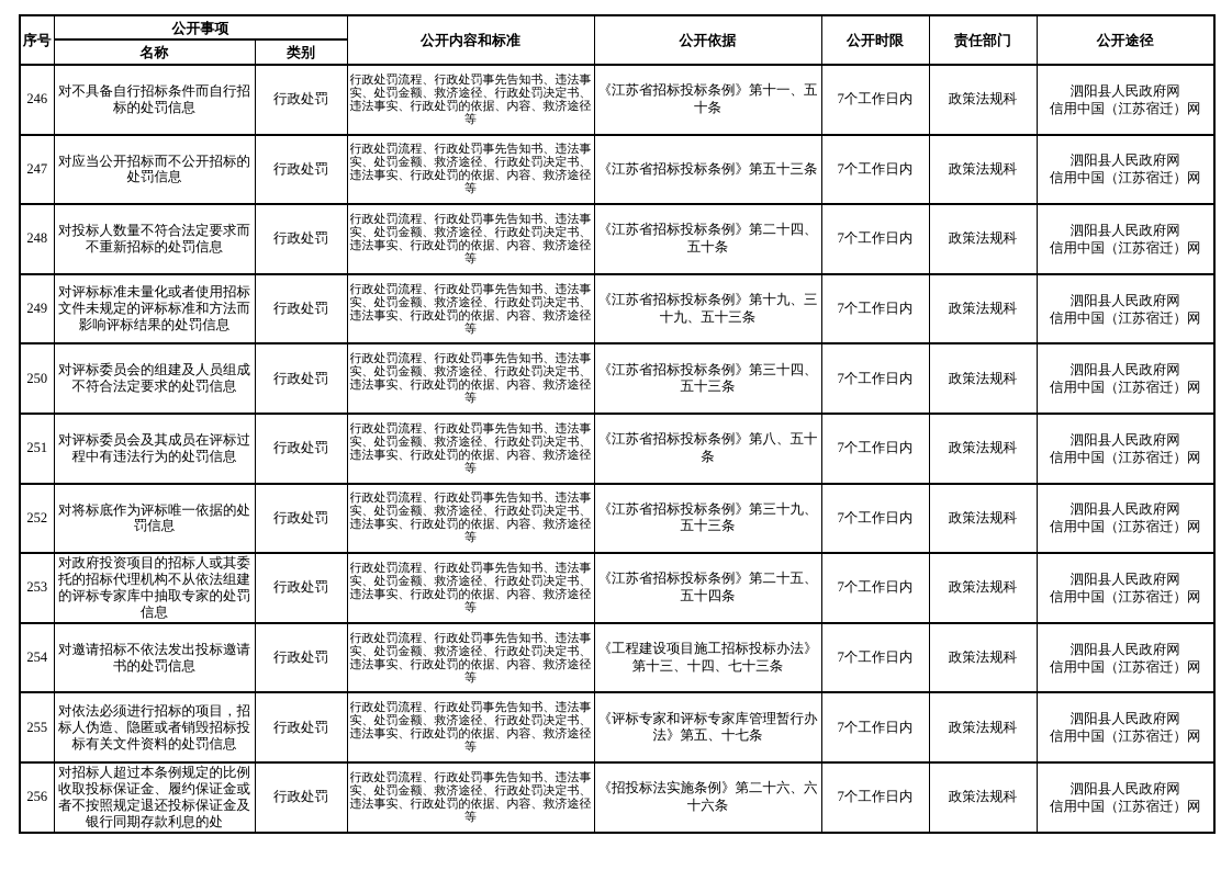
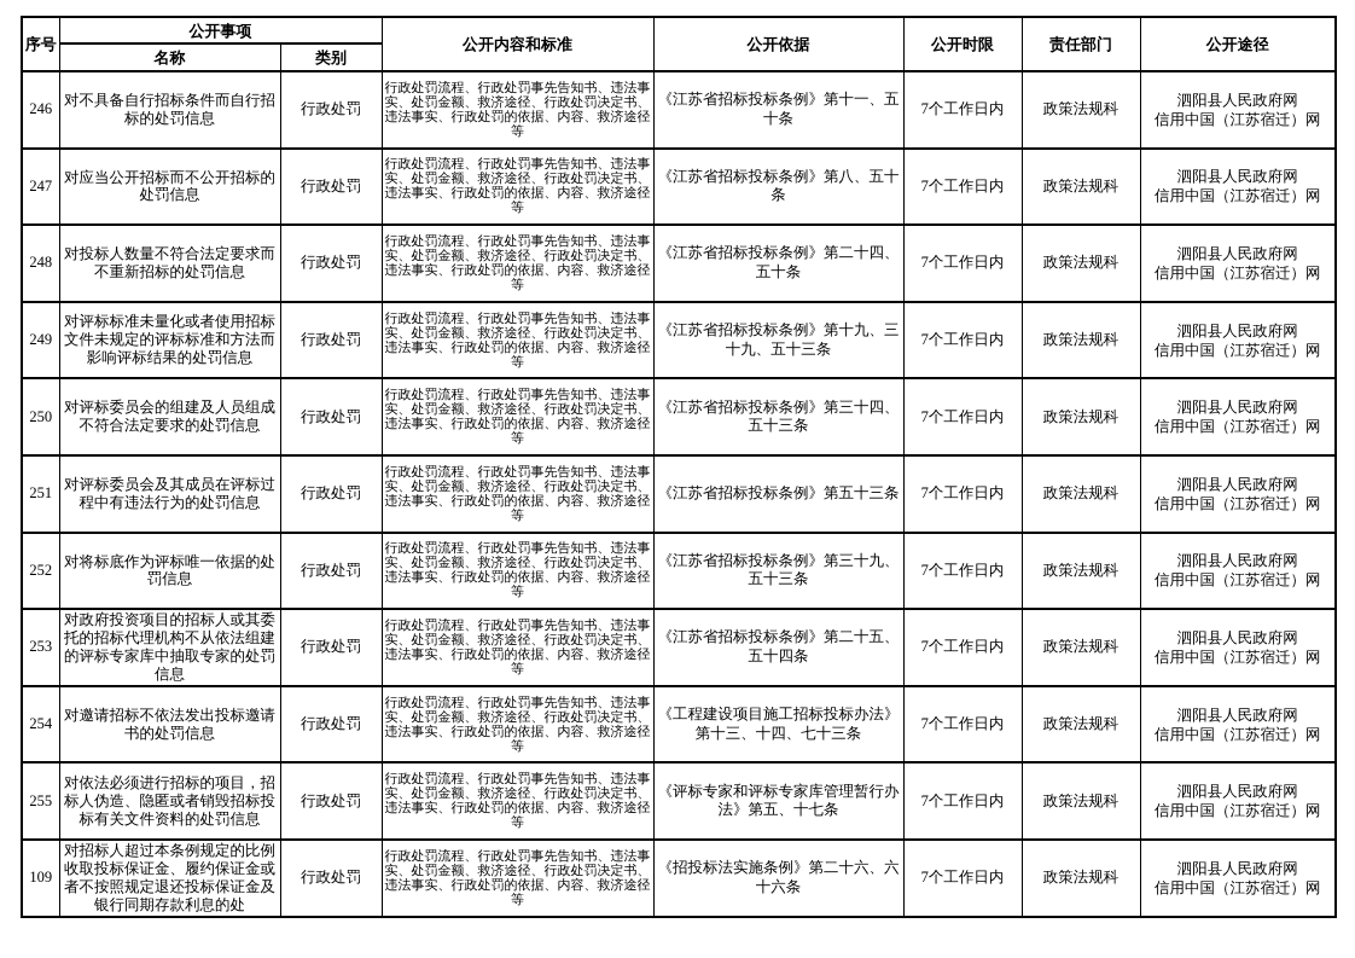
  序号	公开事项	公开内容和标准	公开依据	公开时限	责任部门	公开途径
  名称	类别
  246	对不具备自行招标条件而自行招标的处罚信息	行政处罚	行政处罚流程、行政处罚事先告知书、违法事实、处罚金额、救济途径、行政处罚决定书、违法事实、行政处罚的依据、内容、救济途径等	《江苏省招标投标条例》第十一、五十条	7个工作日内	政策法规科	泗阳县人民政府网 信用中国（江苏宿迁）网
- 247	对应当公开招标而不公开招标的处罚信息	行政处罚	行政处罚流程、行政处罚事先告知书、违法事实、处罚金额、救济途径、行政处罚决定书、违法事实、行政处罚的依据、内容、救济途径等	《江苏省招标投标条例》第五十三条	7个工作日内	政策法规科	泗阳县人民政府网 信用中国（江苏宿迁）网
+ 247	对应当公开招标而不公开招标的处罚信息	行政处罚	行政处罚流程、行政处罚事先告知书、违法事实、处罚金额、救济途径、行政处罚决定书、违法事实、行政处罚的依据、内容、救济途径等	《江苏省招标投标条例》第八、五十条	7个工作日内	政策法规科	泗阳县人民政府网 信用中国（江苏宿迁）网
  248	对投标人数量不符合法定要求而不重新招标的处罚信息	行政处罚	行政处罚流程、行政处罚事先告知书、违法事实、处罚金额、救济途径、行政处罚决定书、违法事实、行政处罚的依据、内容、救济途径等	《江苏省招标投标条例》第二十四、五十条	7个工作日内	政策法规科	泗阳县人民政府网 信用中国（江苏宿迁）网
  249	对评标标准未量化或者使用招标文件未规定的评标标准和方法而影响评标结果的处罚信息	行政处罚	行政处罚流程、行政处罚事先告知书、违法事实、处罚金额、救济途径、行政处罚决定书、违法事实、行政处罚的依据、内容、救济途径等	《江苏省招标投标条例》第十九、三十九、五十三条	7个工作日内	政策法规科	泗阳县人民政府网 信用中国（江苏宿迁）网
  250	对评标委员会的组建及人员组成不符合法定要求的处罚信息	行政处罚	行政处罚流程、行政处罚事先告知书、违法事实、处罚金额、救济途径、行政处罚决定书、违法事实、行政处罚的依据、内容、救济途径等	《江苏省招标投标条例》第三十四、五十三条	7个工作日内	政策法规科	泗阳县人民政府网 信用中国（江苏宿迁）网
- 251	对评标委员会及其成员在评标过程中有违法行为的处罚信息	行政处罚	行政处罚流程、行政处罚事先告知书、违法事实、处罚金额、救济途径、行政处罚决定书、违法事实、行政处罚的依据、内容、救济途径等	《江苏省招标投标条例》第八、五十条	7个工作日内	政策法规科	泗阳县人民政府网 信用中国（江苏宿迁）网
+ 251	对评标委员会及其成员在评标过程中有违法行为的处罚信息	行政处罚	行政处罚流程、行政处罚事先告知书、违法事实、处罚金额、救济途径、行政处罚决定书、违法事实、行政处罚的依据、内容、救济途径等	《江苏省招标投标条例》第五十三条	7个工作日内	政策法规科	泗阳县人民政府网 信用中国（江苏宿迁）网
  252	对将标底作为评标唯一依据的处罚信息	行政处罚	行政处罚流程、行政处罚事先告知书、违法事实、处罚金额、救济途径、行政处罚决定书、违法事实、行政处罚的依据、内容、救济途径等	《江苏省招标投标条例》第三十九、五十三条	7个工作日内	政策法规科	泗阳县人民政府网 信用中国（江苏宿迁）网
  253	对政府投资项目的招标人或其委托的招标代理机构不从依法组建的评标专家库中抽取专家的处罚信息	行政处罚	行政处罚流程、行政处罚事先告知书、违法事实、处罚金额、救济途径、行政处罚决定书、违法事实、行政处罚的依据、内容、救济途径等	《江苏省招标投标条例》第二十五、五十四条	7个工作日内	政策法规科	泗阳县人民政府网 信用中国（江苏宿迁）网
  254	对邀请招标不依法发出投标邀请书的处罚信息	行政处罚	行政处罚流程、行政处罚事先告知书、违法事实、处罚金额、救济途径、行政处罚决定书、违法事实、行政处罚的依据、内容、救济途径等	《工程建设项目施工招标投标办法》第十三、十四、七十三条	7个工作日内	政策法规科	泗阳县人民政府网 信用中国（江苏宿迁）网
  255	对依法必须进行招标的项目，招标人伪造、隐匿或者销毁招标投标有关文件资料的处罚信息	行政处罚	行政处罚流程、行政处罚事先告知书、违法事实、处罚金额、救济途径、行政处罚决定书、违法事实、行政处罚的依据、内容、救济途径等	《评标专家和评标专家库管理暂行办法》第五、十七条	7个工作日内	政策法规科	泗阳县人民政府网 信用中国（江苏宿迁）网
- 256	对招标人超过本条例规定的比例收取投标保证金、履约保证金或者不按照规定退还投标保证金及银行同期存款利息的处	行政处罚	行政处罚流程、行政处罚事先告知书、违法事实、处罚金额、救济途径、行政处罚决定书、违法事实、行政处罚的依据、内容、救济途径等	《招投标法实施条例》第二十六、六十六条	7个工作日内	政策法规科	泗阳县人民政府网 信用中国（江苏宿迁）网
+ 109	对招标人超过本条例规定的比例收取投标保证金、履约保证金或者不按照规定退还投标保证金及银行同期存款利息的处	行政处罚	行政处罚流程、行政处罚事先告知书、违法事实、处罚金额、救济途径、行政处罚决定书、违法事实、行政处罚的依据、内容、救济途径等	《招投标法实施条例》第二十六、六十六条	7个工作日内	政策法规科	泗阳县人民政府网 信用中国（江苏宿迁）网
